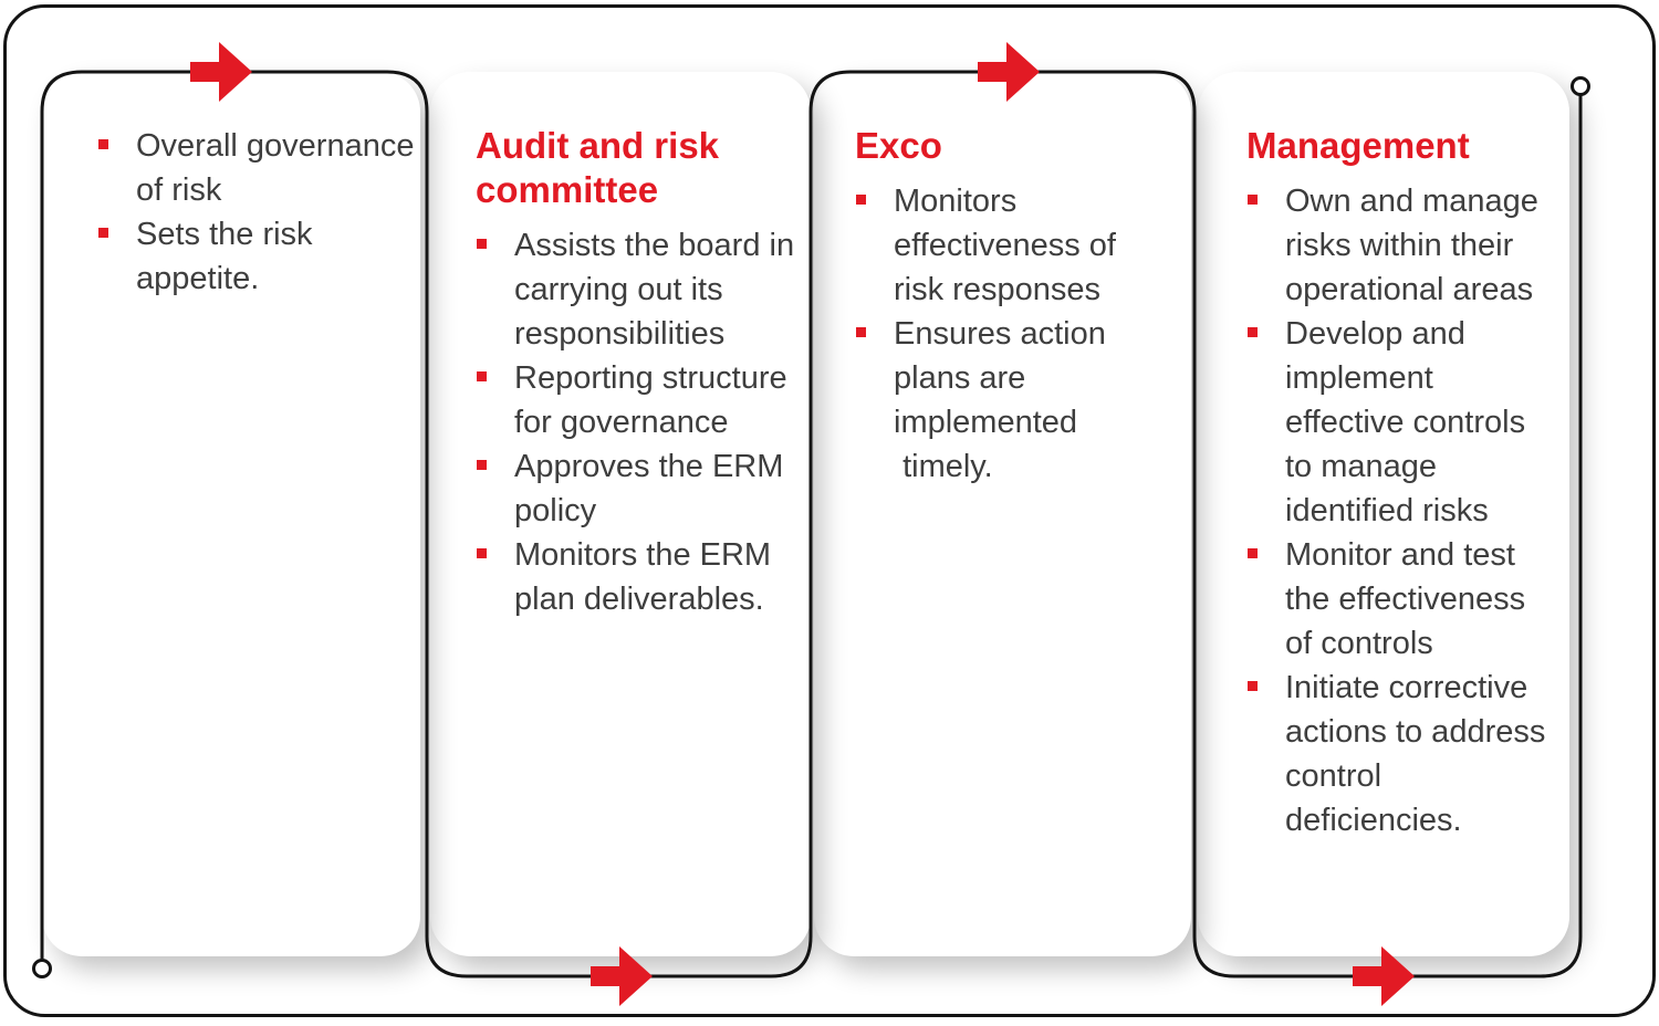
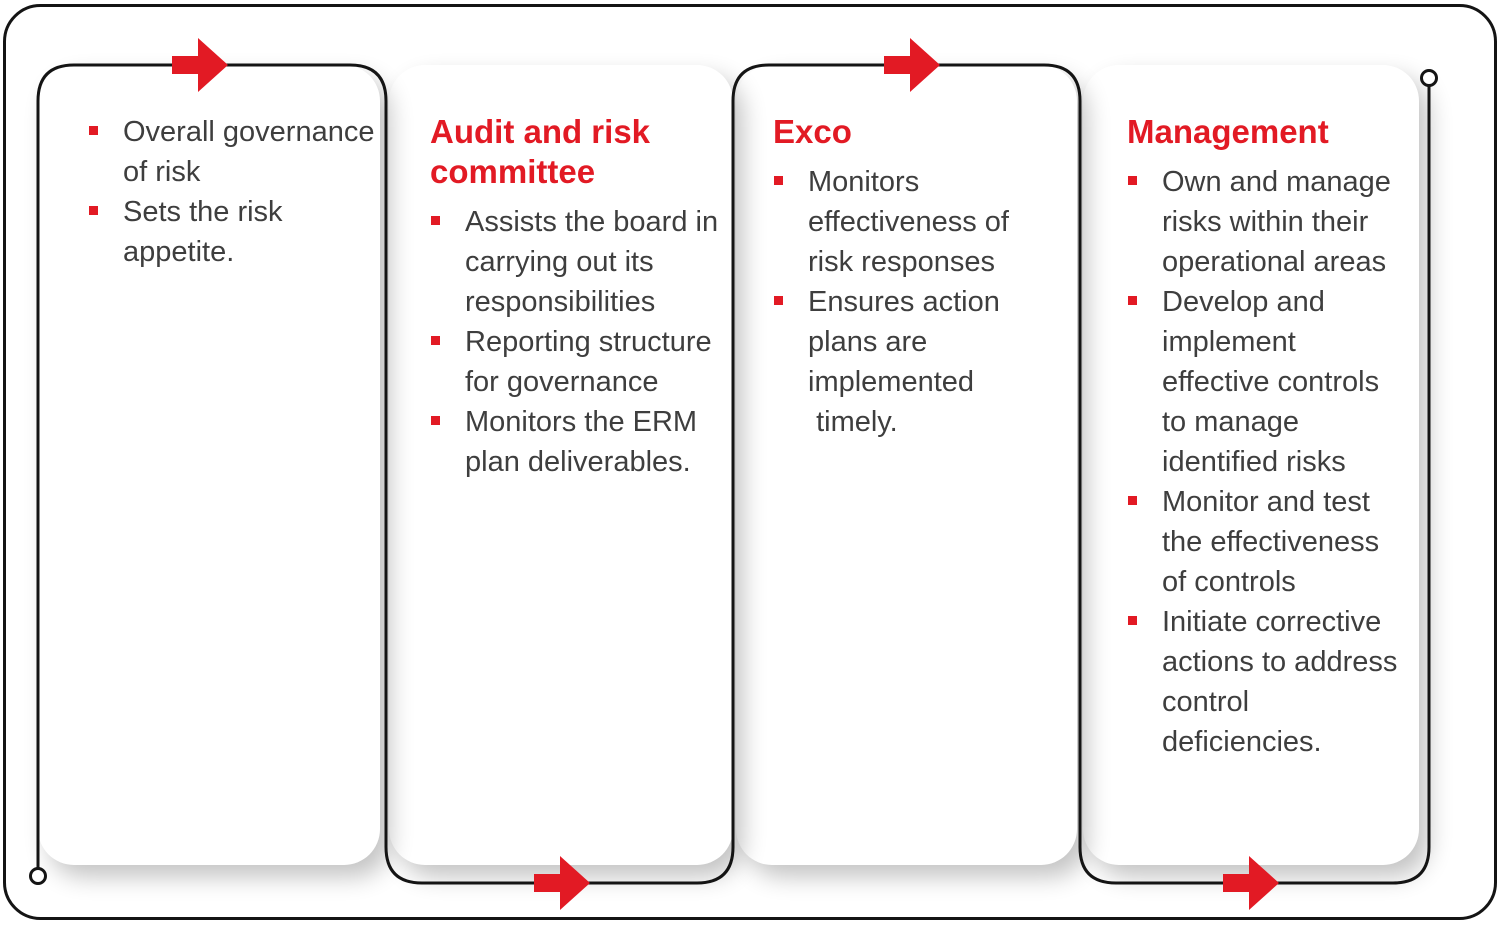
  Overall governance
  of risk
  Sets the risk
  appetite.
  Audit and risk
  committee
  Assists the board in
  carrying out its
  responsibilities
  Reporting structure
  for governance
- Approves the ERM
- policy
  Monitors the ERM
  plan deliverables.
  Exco
  Monitors
  effectiveness of
  risk responses
  Ensures action
  plans are
  implemented
  timely.
  Management
  Own and manage
  risks within their
  operational areas
  Develop and
  implement
  effective controls
  to manage
  identified risks
  Monitor and test
  the effectiveness
  of controls
  Initiate corrective
  actions to address
  control
  deficiencies.
